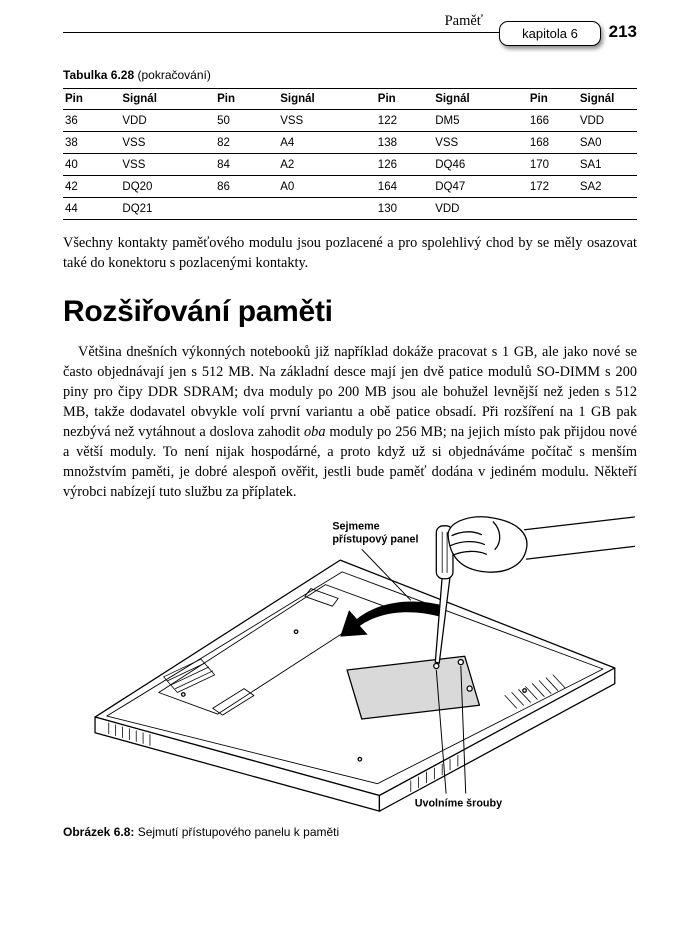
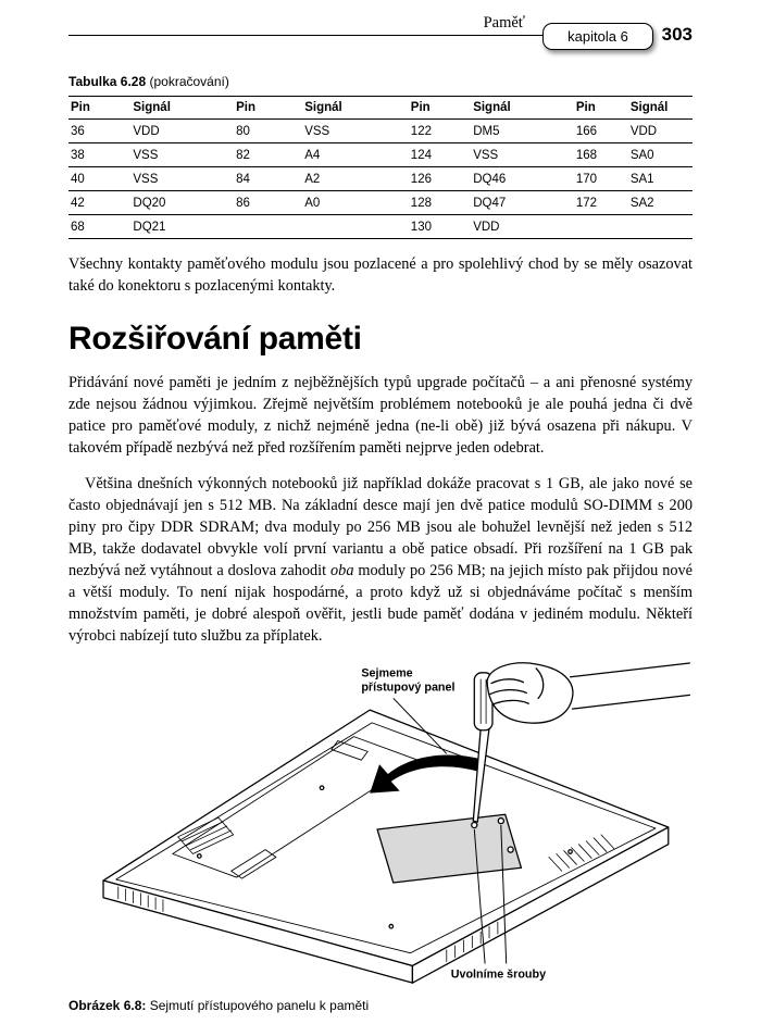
  Paměť
  kapitola 6
- 213
+ 303
  Tabulka 6.28 (pokračování)
  Pin	Signál	Pin	Signál	Pin	Signál	Pin	Signál
- 36	VDD	50	VSS	122	DM5	166	VDD
+ 36	VDD	80	VSS	122	DM5	166	VDD
- 38	VSS	82	A4	138	VSS	168	SA0
+ 38	VSS	82	A4	124	VSS	168	SA0
  40	VSS	84	A2	126	DQ46	170	SA1
- 42	DQ20	86	A0	164	DQ47	172	SA2
+ 42	DQ20	86	A0	128	DQ47	172	SA2
- 44	DQ21			130	VDD
+ 68	DQ21			130	VDD
  Všechny kontakty paměťového modulu jsou pozlacené a pro spolehlivý chod by se měly osazovat také do konektoru s pozlacenými kontakty.
  Rozšiřování paměti
+ Přidávání nové paměti je jedním z nejběžnějších typů upgrade počítačů – a ani přenosné systémy zde nejsou žádnou výjimkou. Zřejmě největším problémem notebooků je ale pouhá jedna či dvě patice pro paměťové moduly, z nichž nejméně jedna (ne-li obě) již bývá osazena při nákupu. V takovém případě nezbývá než před rozšířením paměti nejprve jeden odebrat.
- Většina dnešních výkonných notebooků již například dokáže pracovat s 1 GB, ale jako nové se často objednávají jen s 512 MB. Na základní desce mají jen dvě patice modulů SO-DIMM s 200 piny pro čipy DDR SDRAM; dva moduly po 200 MB jsou ale bohužel levnější než jeden s 512 MB, takže dodavatel obvykle volí první variantu a obě patice obsadí. Při rozšíření na 1 GB pak nezbývá než vytáhnout a doslova zahodit oba moduly po 256 MB; na jejich místo pak přijdou nové a větší moduly. To není nijak hospodárné, a proto když už si objednáváme počítač s menším množstvím paměti, je dobré alespoň ověřit, jestli bude paměť dodána v jediném modulu. Někteří výrobci nabízejí tuto službu za příplatek.
+ Většina dnešních výkonných notebooků již například dokáže pracovat s 1 GB, ale jako nové se často objednávají jen s 512 MB. Na základní desce mají jen dvě patice modulů SO-DIMM s 200 piny pro čipy DDR SDRAM; dva moduly po 256 MB jsou ale bohužel levnější než jeden s 512 MB, takže dodavatel obvykle volí první variantu a obě patice obsadí. Při rozšíření na 1 GB pak nezbývá než vytáhnout a doslova zahodit oba moduly po 256 MB; na jejich místo pak přijdou nové a větší moduly. To není nijak hospodárné, a proto když už si objednáváme počítač s menším množstvím paměti, je dobré alespoň ověřit, jestli bude paměť dodána v jediném modulu. Někteří výrobci nabízejí tuto službu za příplatek.
  Sejmeme
  přístupový panel
  Uvolníme šrouby
  Obrázek 6.8: Sejmutí přístupového panelu k paměti
